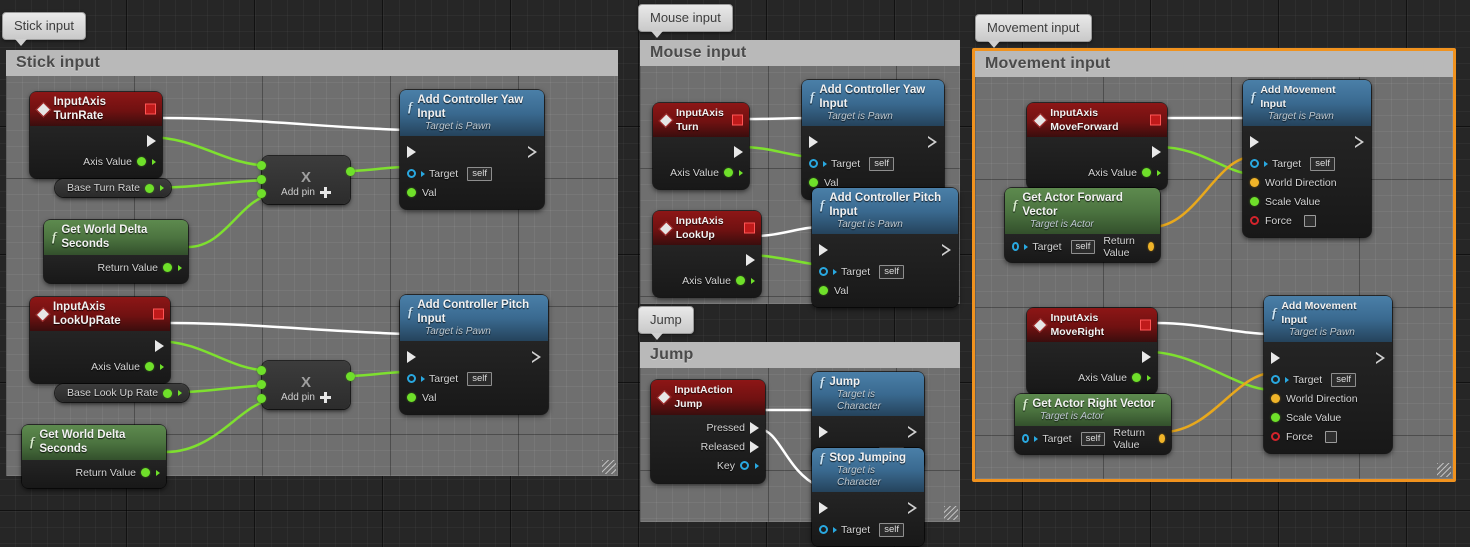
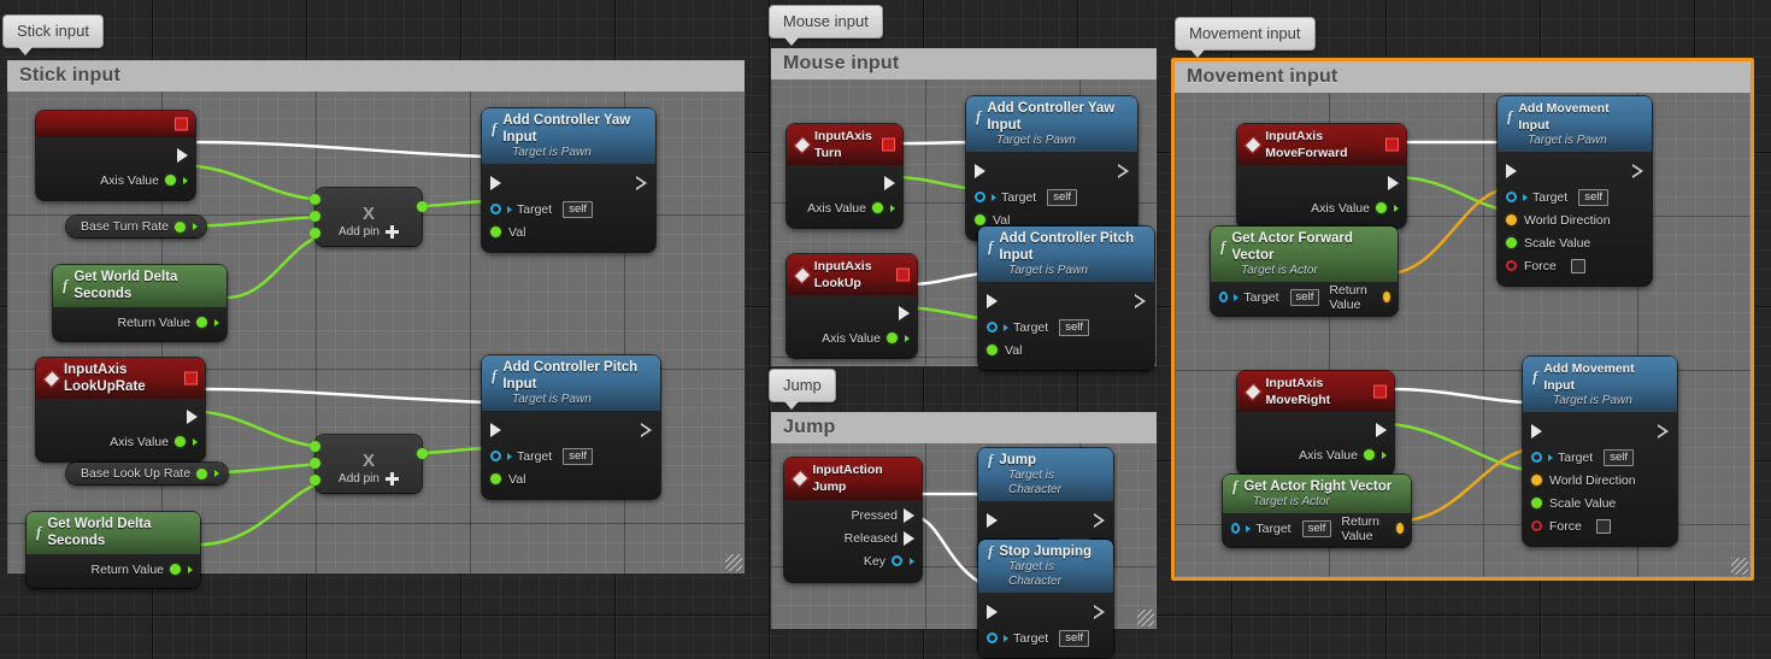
  Stick input
  Mouse input
  Jump
  Movement input
- InputAxis TurnRate
  Axis Value
  f
  Add Controller Yaw Input
  Target is Pawn
  Target
  self
  Val
  Base Turn Rate
  f
  Get World Delta Seconds
  Return Value
  X
  Add pin
  InputAxis LookUpRate
  Axis Value
  f
  Add Controller Pitch Input
  Target is Pawn
  Target
  self
  Val
  Base Look Up Rate
  f
  Get World Delta Seconds
  Return Value
  X
  Add pin
  InputAxis Turn
  Axis Value
  f
  Add Controller Yaw Input
  Target is Pawn
  Target
  self
  Val
  InputAxis LookUp
  Axis Value
  f
  Add Controller Pitch Input
  Target is Pawn
  Target
  self
  Val
  InputAction Jump
  Pressed
  Released
  Key
  f
  Jump
  Target is Character
  f
  Stop Jumping
  Target is Character
  Target
  self
  InputAxis MoveForward
  Axis Value
  f
  Get Actor Forward Vector
  Target is Actor
  Target
  self
  Return Value
  f
  Add Movement Input
  Target is Pawn
  Target
  self
  World Direction
  Scale Value
  Force
  InputAxis MoveRight
  Axis Value
  f
  Get Actor Right Vector
  Target is Actor
  Target
  self
  Return Value
  f
  Add Movement Input
  Target is Pawn
  Target
  self
  World Direction
  Scale Value
  Force
  Stick input
  Mouse input
  Jump
  Movement input
